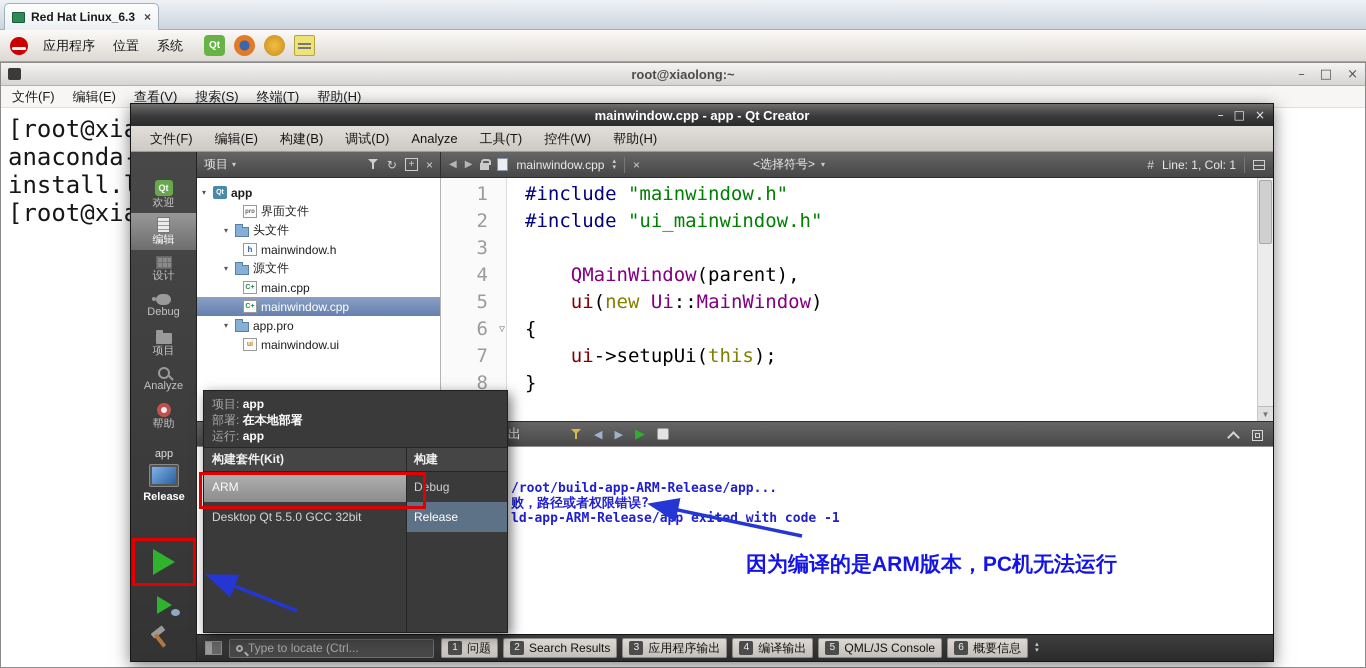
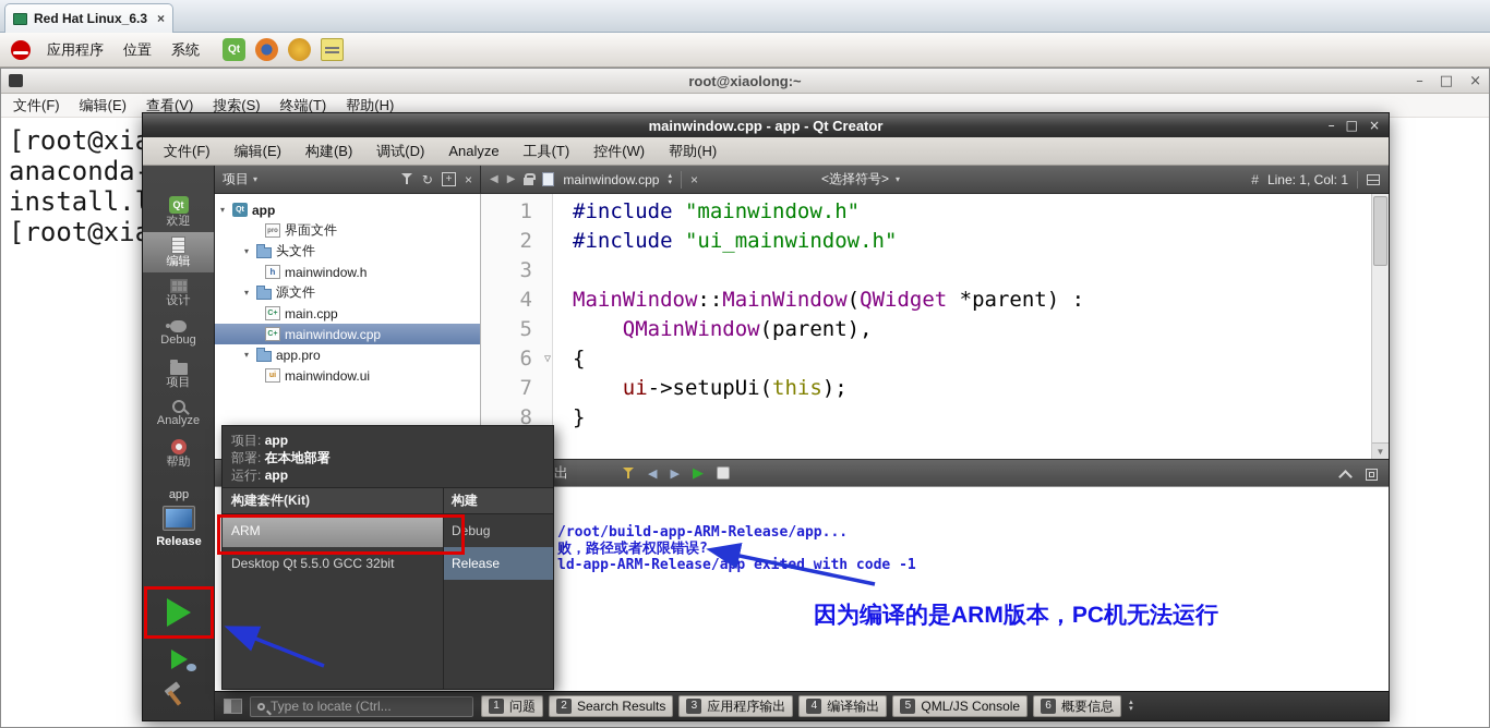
  Red Hat Linux_6.3
  ×
  应用程序
  位置
  系统
  root@xiaolong:~
  –
  □
  ×
  文件(F)
  编辑(E)
  查看(V)
  搜索(S)
  终端(T)
  帮助(H)
  [root@xi
  anaconda
  install.
  [root@xi
  mainwindow.cpp - app - Qt Creator
  –
  □
  ×
  文件(F)
  编辑(E)
  构建(B)
  调试(D)
  Analyze
  工具(T)
  控件(W)
  帮助(H)
  欢迎
  编辑
  设计
  Debug
  项目
  Analyze
  帮助
  app
  Release
  项目
  ▾
  ↻
  +
  ×
  ◀
  ▶
  mainwindow.cpp
  ×
  <选择符号>
  ▾
  #
  Line: 1, Col: 1
  ▾
  app
  界面文件
  ▾
  头文件
  mainwindow.h
  ▾
  源文件
  main.cpp
  mainwindow.cpp
  ▾
  app.pro
  mainwindow.ui
  1
  2
  3
  4
  5
  6
  ▽
  7
  8
  #include "mainwindow.h"
  #include "ui_mainwindow.h"
+ MainWindow::MainWindow(QWidget *parent) :
  QMainWindow(parent),
- ui(new Ui::MainWindow)
  {
  ui->setupUi(this);
  }
  ▼
  ◀
  ▶
  ▶
  /root/build-app-ARM-Release/app...
  败，路径或者权限错误?
  ld-app-ARM-Release/app exd with code -1
  因为编译的是ARM版本，PC机无法运行
  Type to locate (Ctrl...
  1
  问题
  2
  Search Results
  3
  应用程序输出
  4
  编译输出
  5
  QML/JS Console
  6
  概要信息
  项目: app
  部署: 在本地部署
  运行: app
  构建套件(Kit)
  构建
  ARM
  Debug
  Desktop Qt 5.5.0 GCC 32bit
  Release
